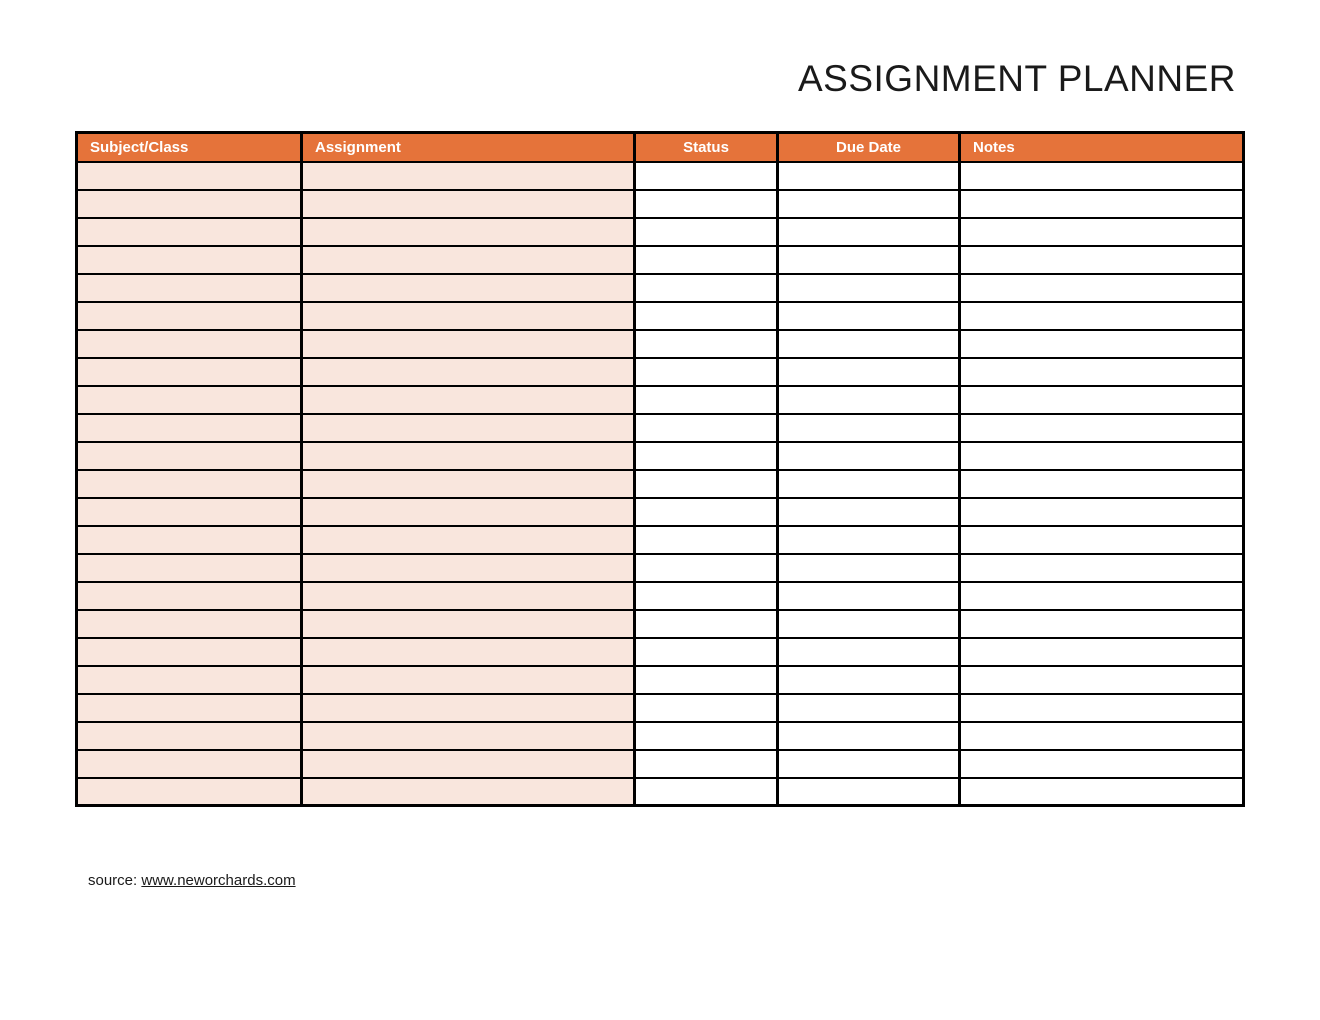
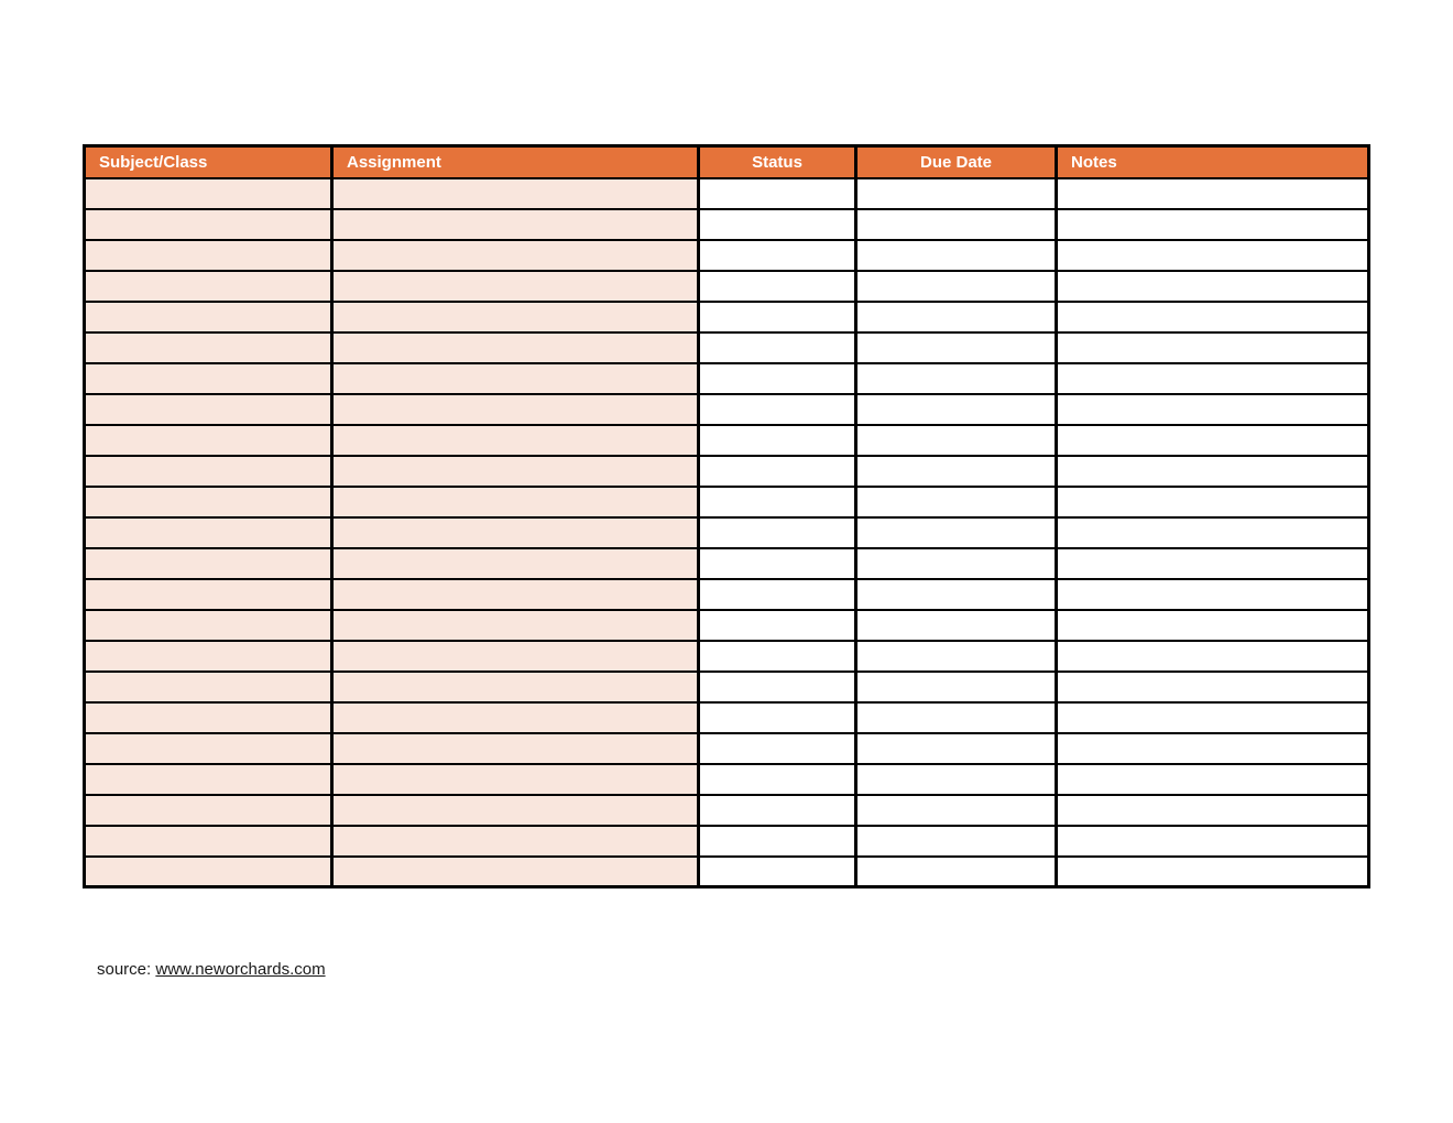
- ASSIGNMENT PLANNER
  Subject/Class	Assignment	Status	Due Date	Notes
  source: www.neworchards.com
